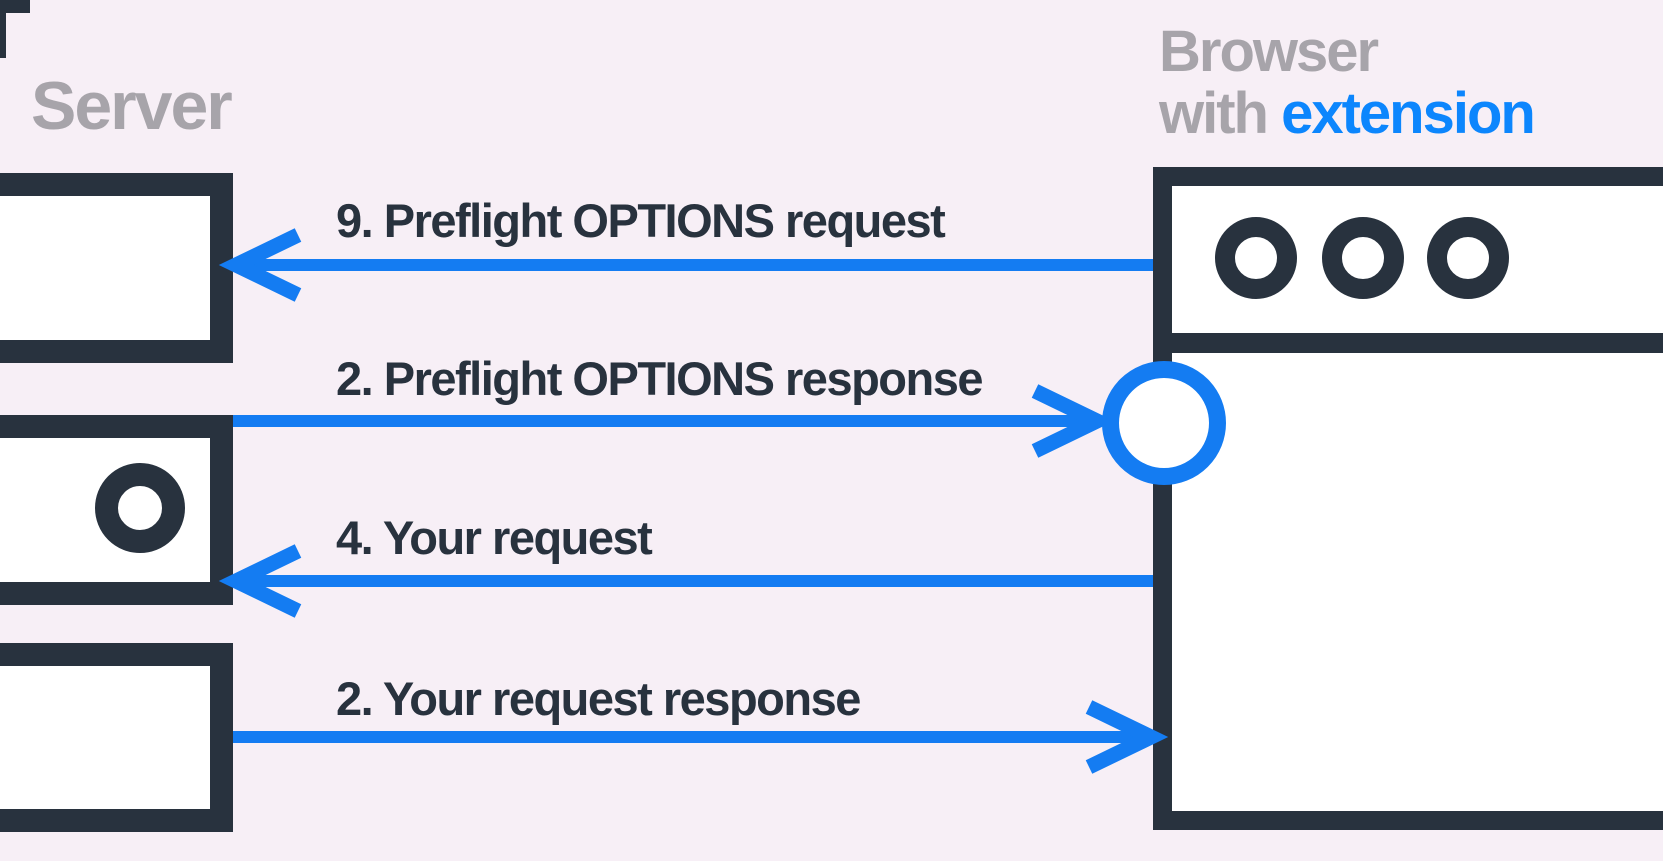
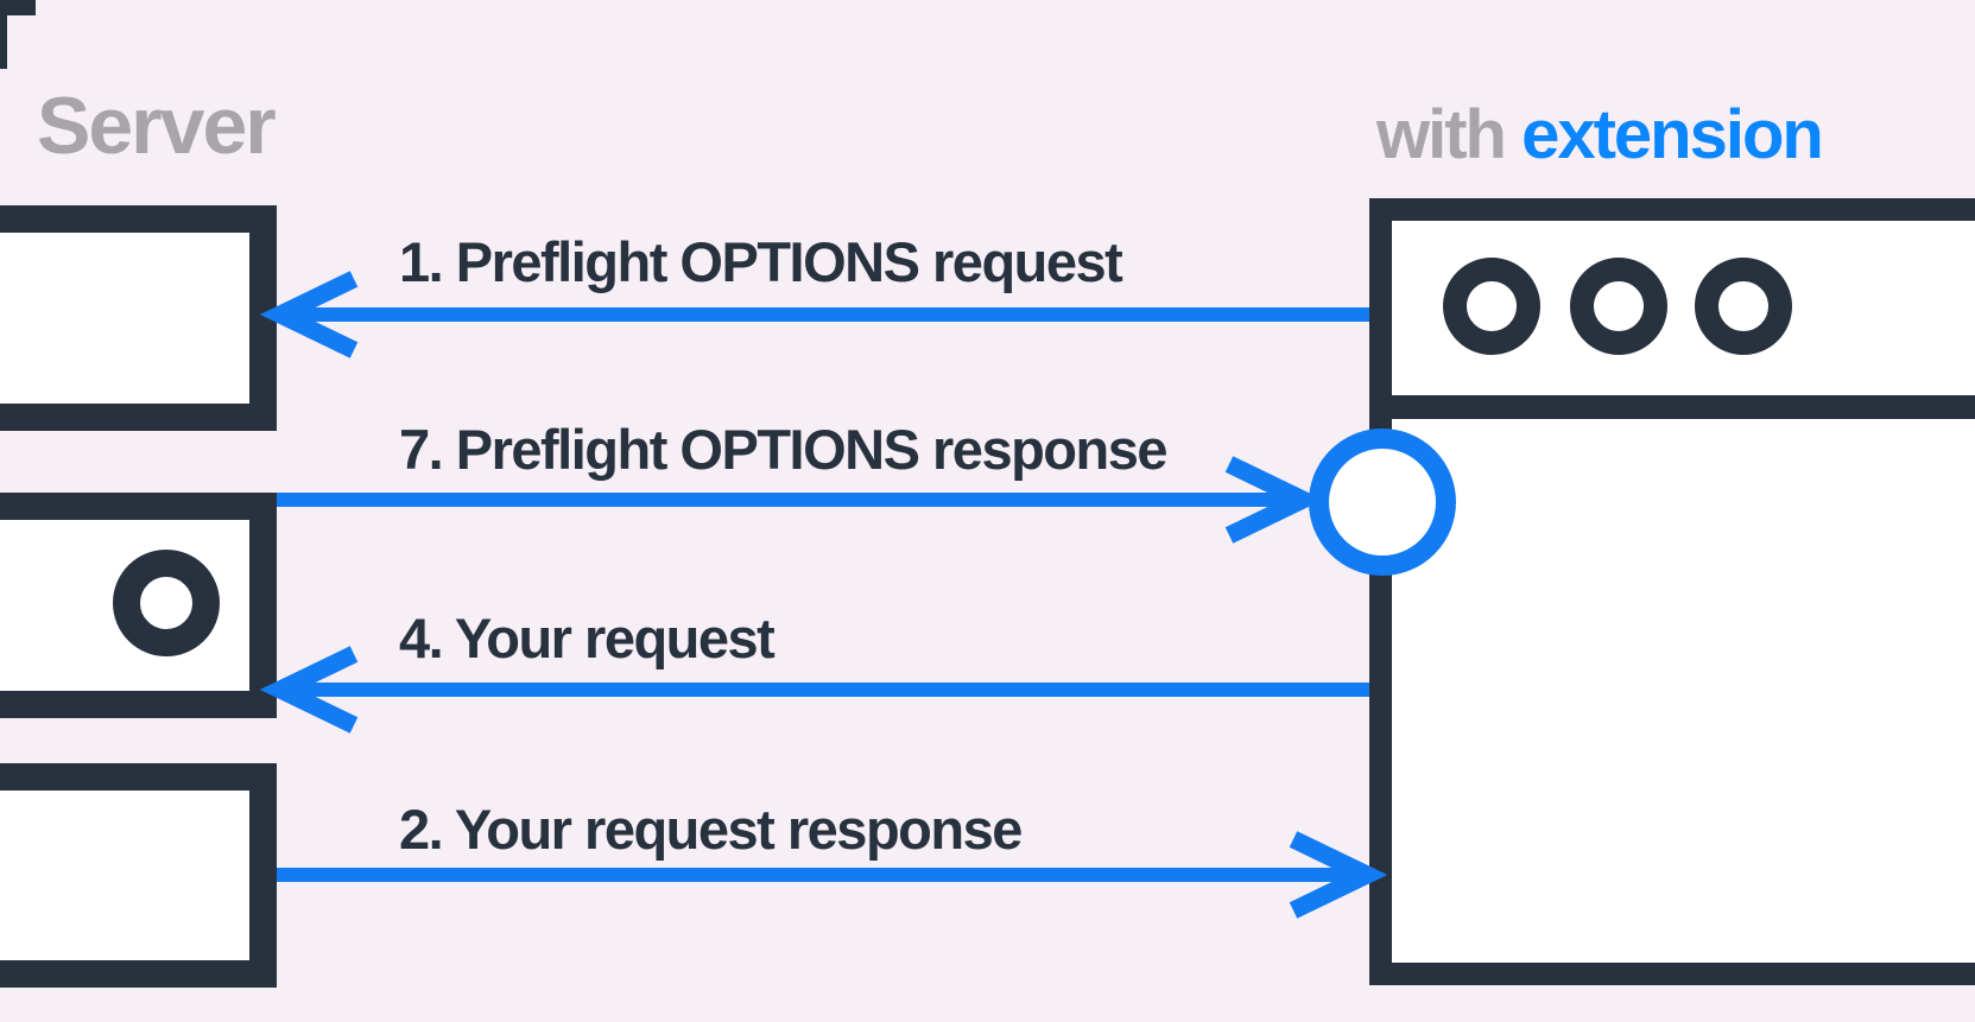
  Server
- Browser
  with extension
- 9. Preflight OPTIONS request
+ 1. Preflight OPTIONS request
- 2. Preflight OPTIONS response
+ 7. Preflight OPTIONS response
  4. Your request
  2. Your request response
